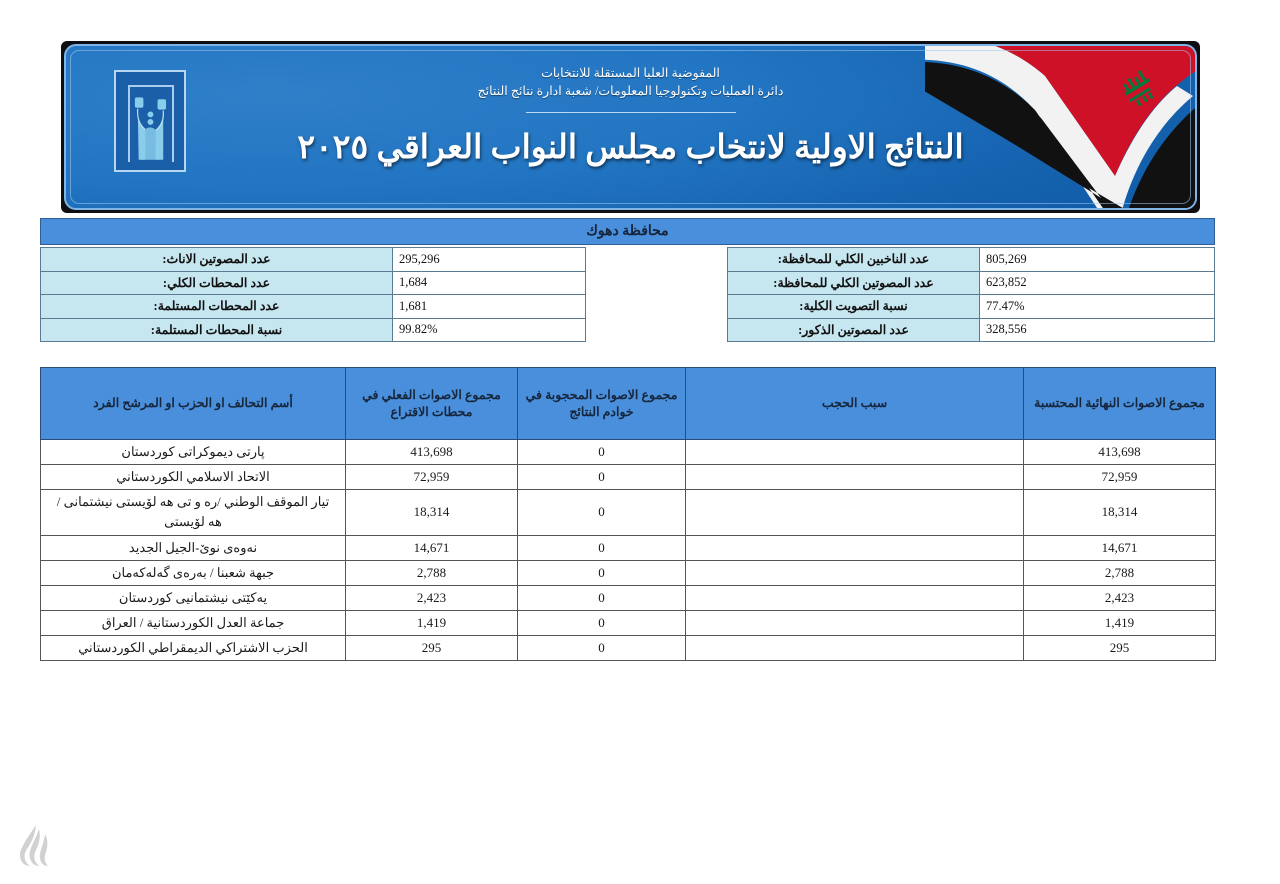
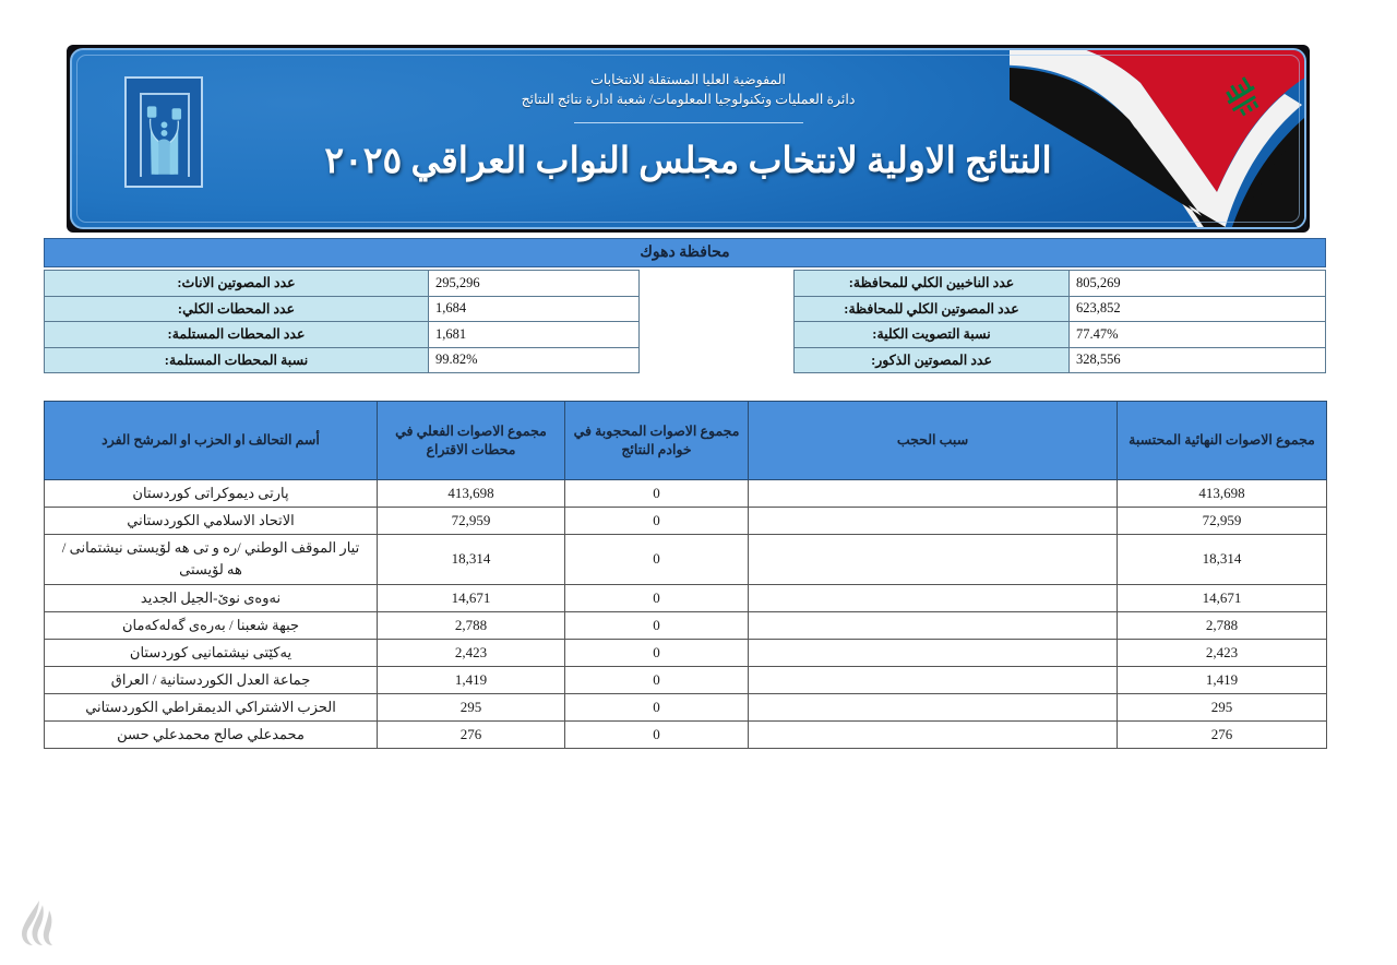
  المفوضية العليا المستقلة للانتخابات
  دائرة العمليات وتكنولوجيا المعلومات/ شعبة ادارة نتائج النتائج
  النتائج الاولية لانتخاب مجلس النواب العراقي ٢٠٢٥
  محافظة دهوك
  805,269	عدد الناخبين الكلي للمحافظة:
  623,852	عدد المصوتين الكلي للمحافظة:
  77.47%	نسبة التصويت الكلية:
  328,556	عدد المصوتين الذكور:
  295,296	عدد المصوتين الاناث:
  1,684	عدد المحطات الكلي:
  1,681	عدد المحطات المستلمة:
  99.82%	نسبة المحطات المستلمة:
  مجموع الاصوات النهائية المحتسبة	سبب الحجب	مجموع الاصوات المحجوبة في خوادم النتائج	مجموع الاصوات الفعلي في محطات الاقتراع	أسم التحالف او الحزب او المرشح الفرد
  413,698		0	413,698	پارتی دیموکراتی کوردستان
  72,959		0	72,959	الاتحاد الاسلامي الكوردستاني
  18,314		0	18,314	تیار الموقف الوطني /ره و تی هه لۆیستی نیشتمانی / هه لۆیستی
  14,671		0	14,671	نەوەی نوێ-الجيل الجديد
  2,788		0	2,788	جبهة شعبنا / بەرەی گەلەكەمان
  2,423		0	2,423	یەكێتی نیشتمانیی كوردستان
  1,419		0	1,419	جماعة العدل الكوردستانية / العراق
  295		0	295	الحزب الاشتراكي الديمقراطي الكوردستاني
+ 276		0	276	محمدعلي صالح محمدعلي حسن
